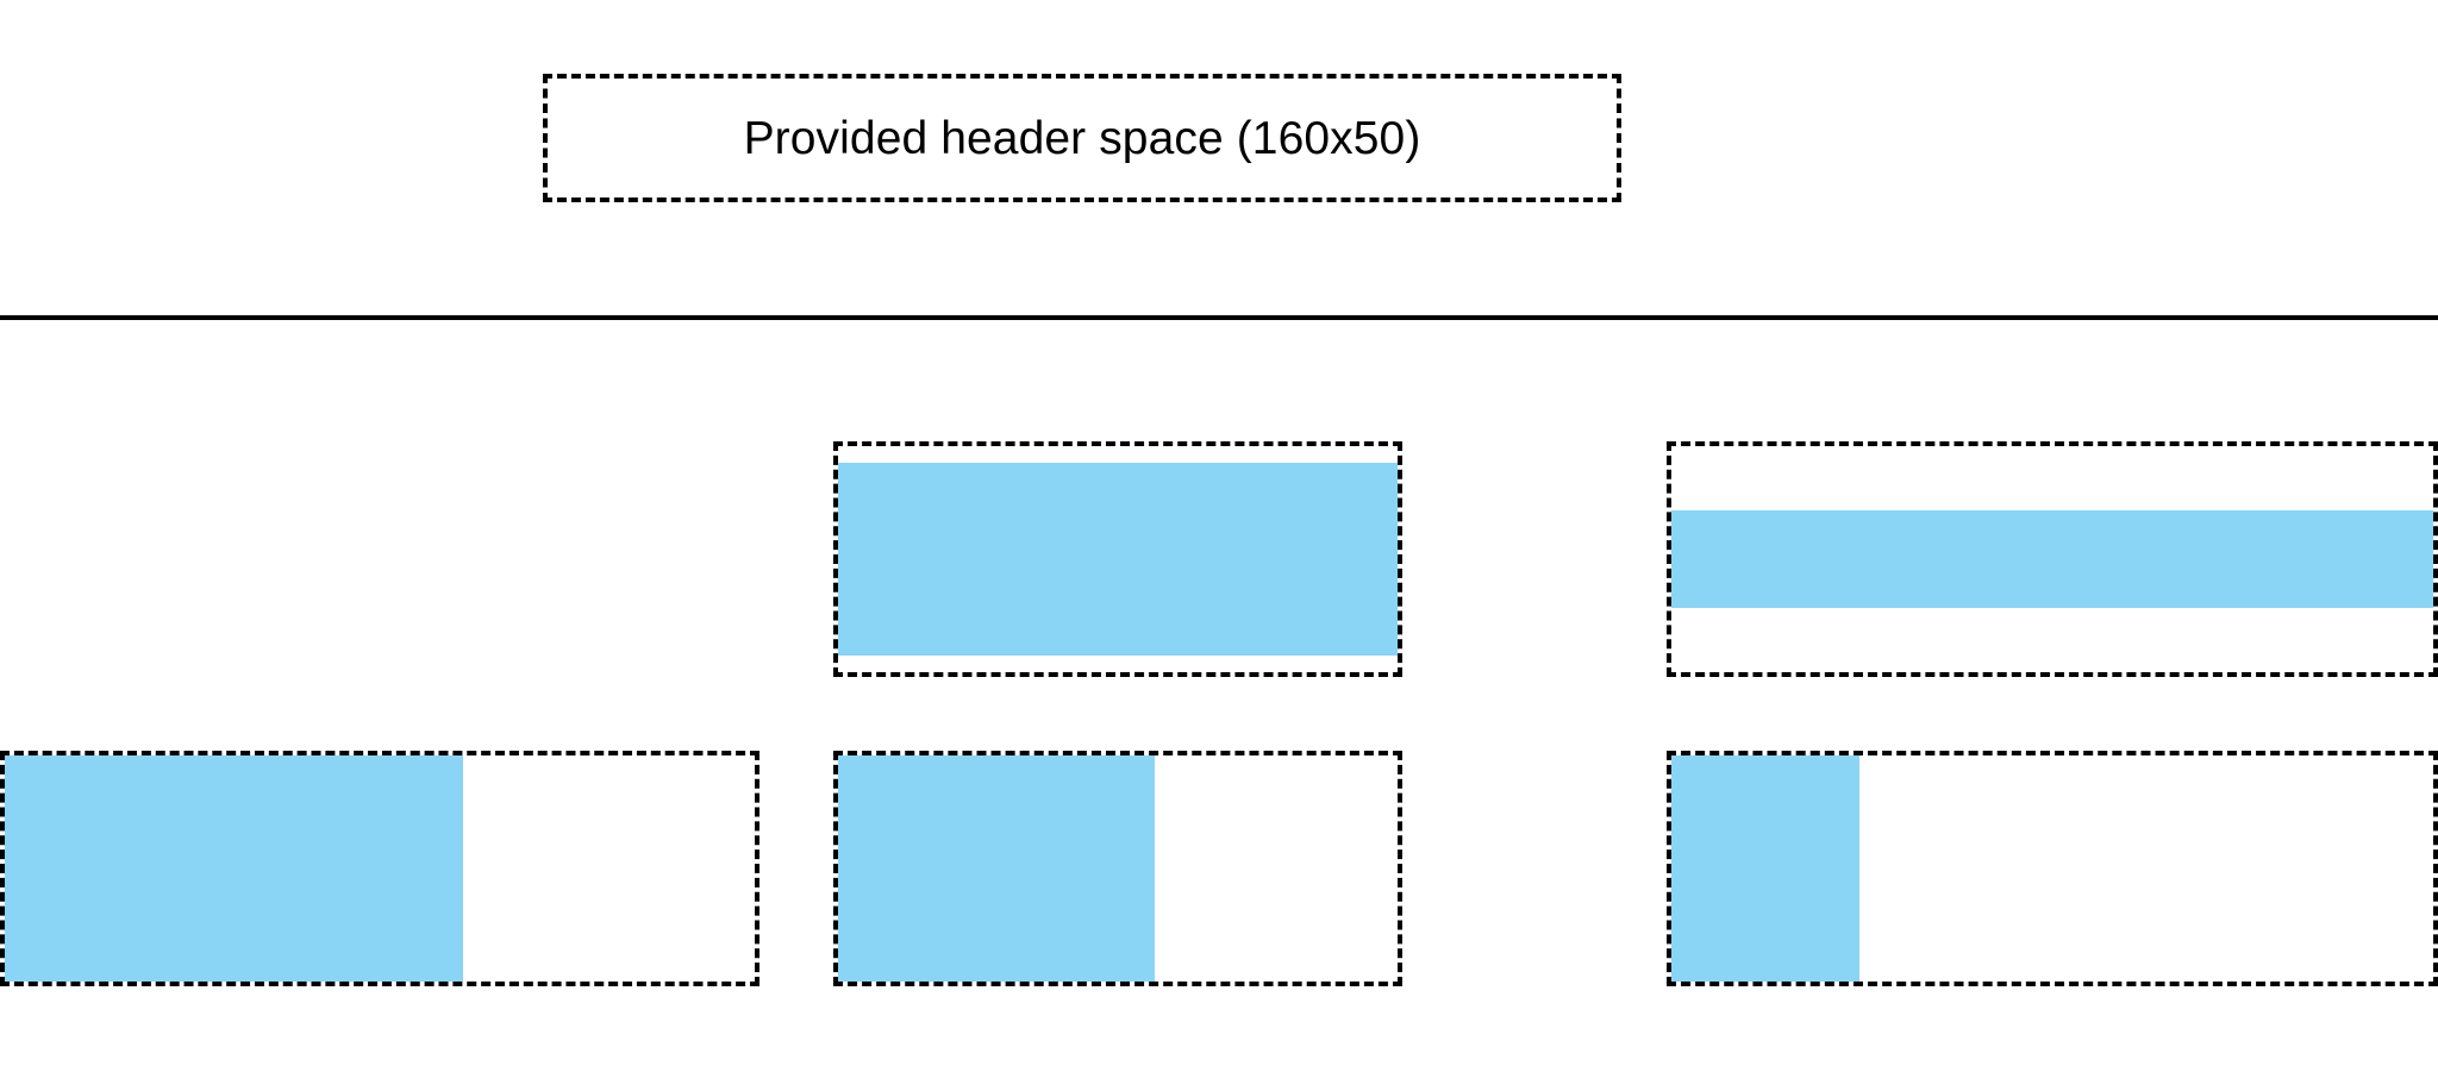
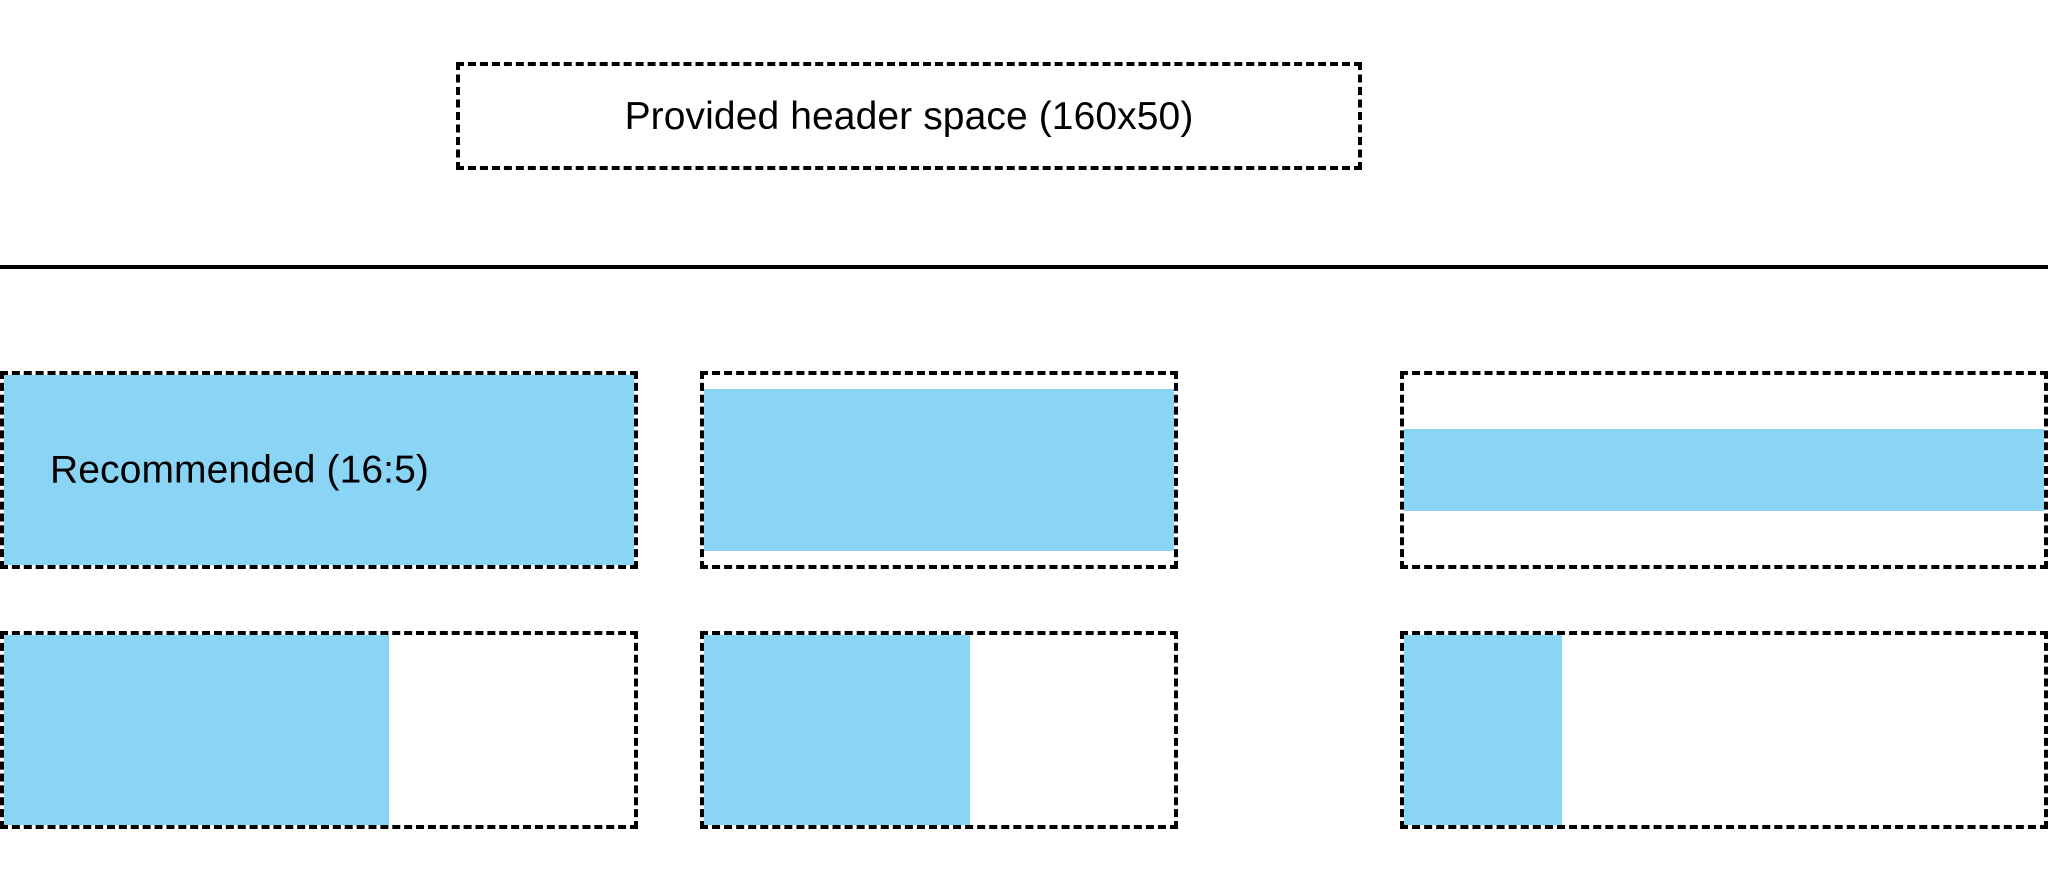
  Provided header space (160x50)
+ Recommended (16:5)
